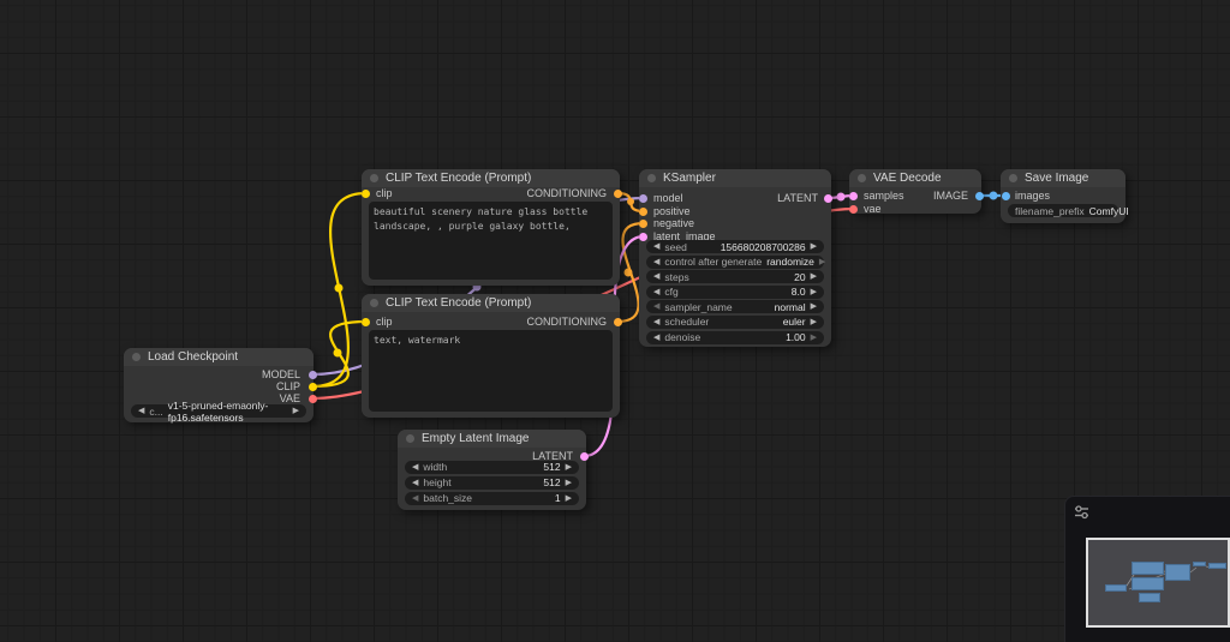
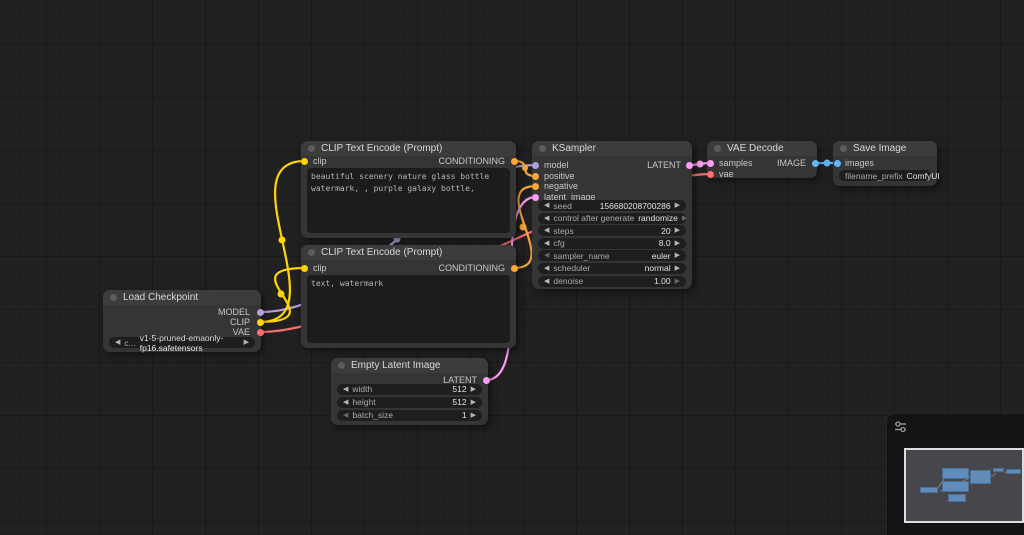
  Load Checkpoint
  MODEL
  CLIP
  VAE
  c...
  v1-5-pruned-emaonly-fp16.safetensors
  CLIP Text Encode (Prompt)
  clip
  CONDITIONING
- beautiful scenery nature glass bottle landscape, , purple galaxy bottle,
+ beautiful scenery nature glass bottle watermark, , purple galaxy bottle,
  CLIP Text Encode (Prompt)
  clip
  CONDITIONING
  text, watermark
  KSampler
  model
  positive
  negative
  latent_image
  LATENT
  seed
  156680208700286
  control after generate
  randomize
  steps
  20
  cfg
  8.0
  sampler_name
- normal
+ euler
  scheduler
- euler
+ normal
  denoise
  1.00
  VAE Decode
  samples
  vae
  IMAGE
  Save Image
  images
  filename_prefix
  ComfyUI
  Empty Latent Image
  LATENT
  width
  512
  height
  512
  batch_size
  1
